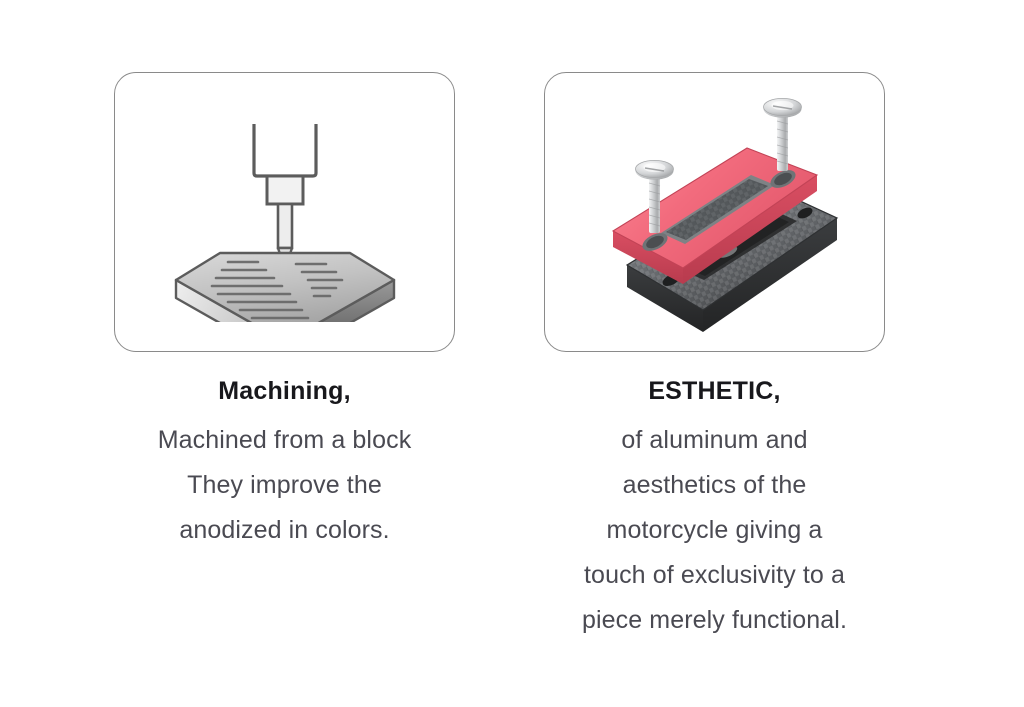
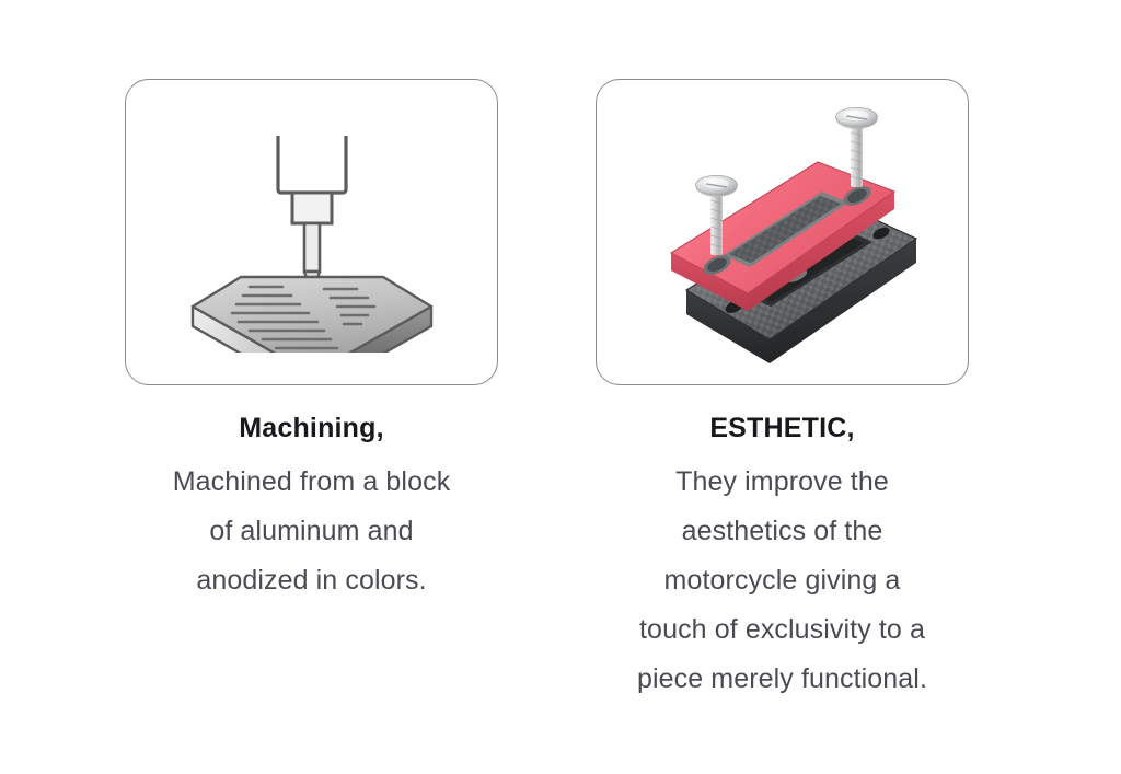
  Machining,
  Machined from a block
- They improve the
+ of aluminum and
  anodized in colors.
  ESTHETIC,
- of aluminum and
+ They improve the
  aesthetics of the
  motorcycle giving a
  touch of exclusivity to a
  piece merely functional.
